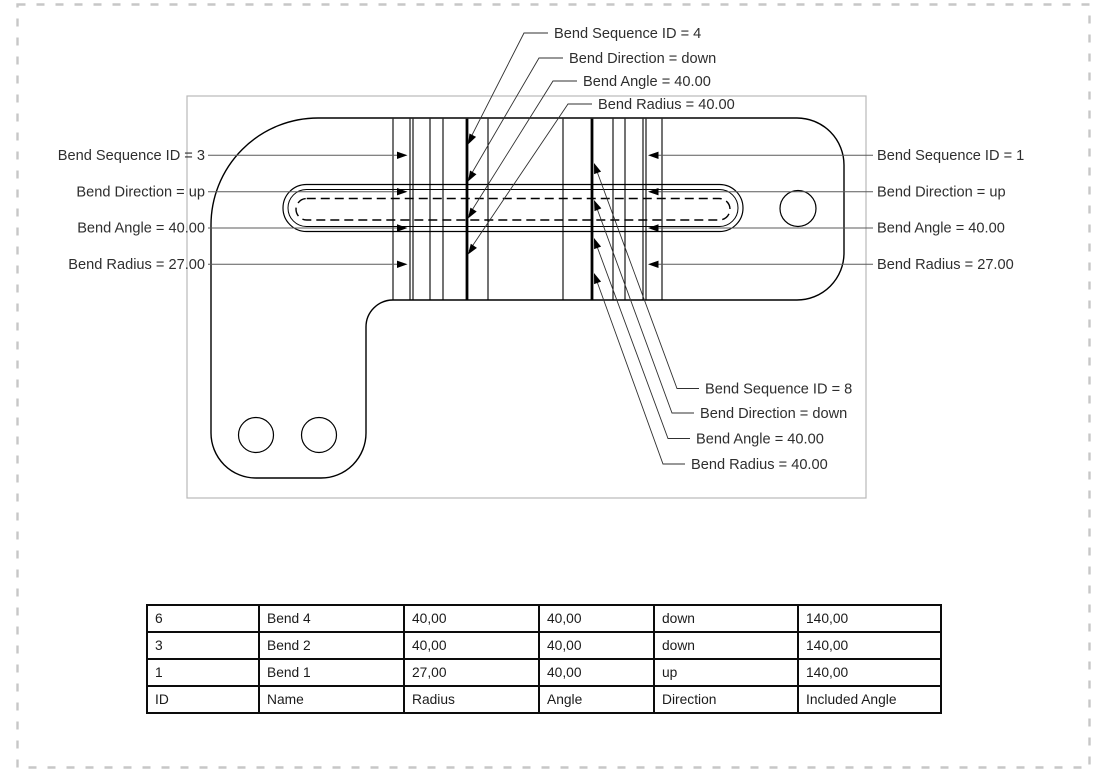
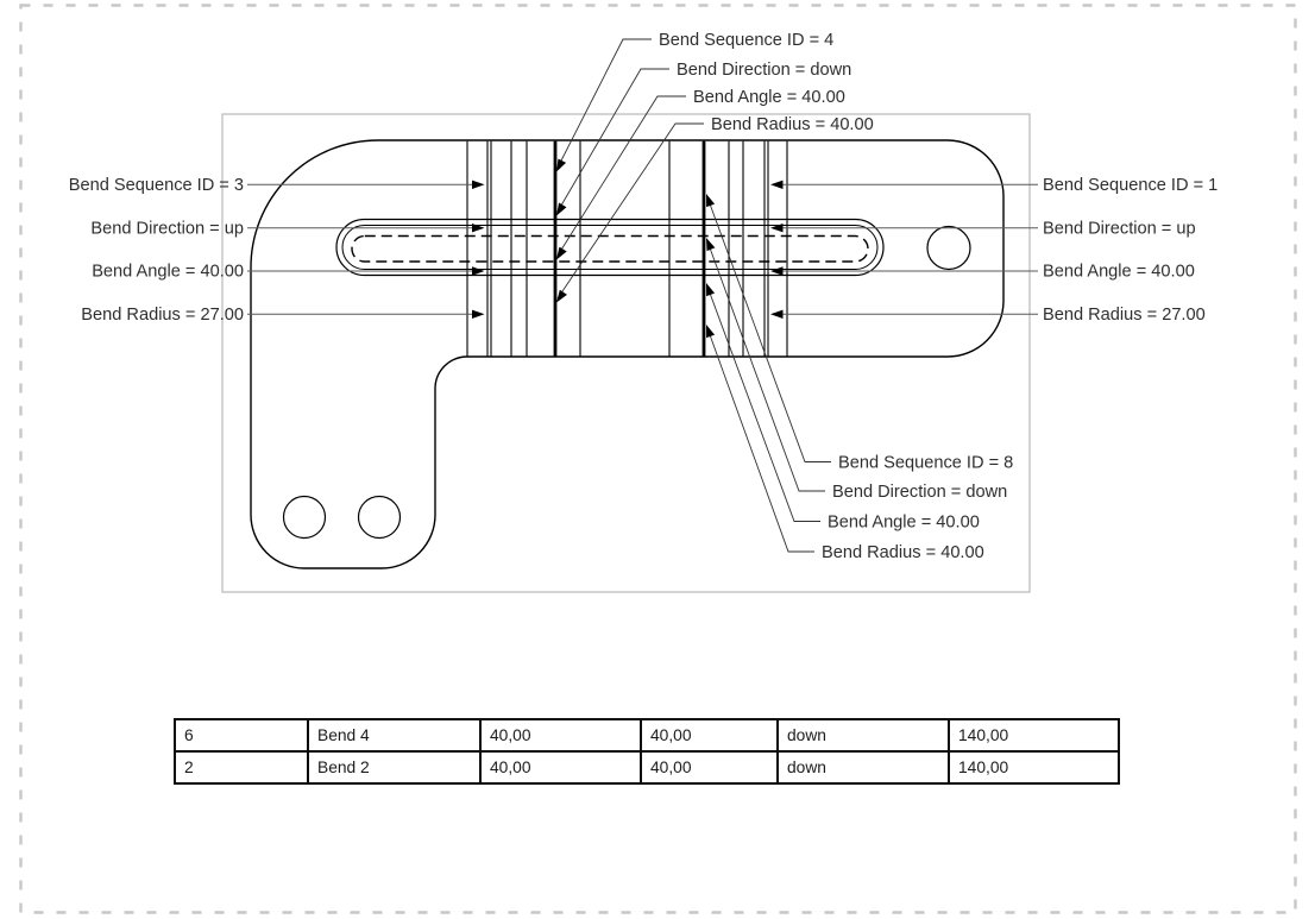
  Bend Sequence ID = 3
  Bend Direction = up
  Bend Angle = 40.00
  Bend Radius = 27.00
  Bend Sequence ID = 1
  Bend Direction = up
  Bend Angle = 40.00
  Bend Radius = 27.00
  Bend Sequence ID = 4
  Bend Direction = down
  Bend Angle = 40.00
  Bend Radius = 40.00
  Bend Sequence ID = 8
  Bend Direction = down
  Bend Angle = 40.00
  Bend Radius = 40.00
  6	Bend 4	40,00	40,00	down	140,00
- 3	Bend 2	40,00	40,00	down	140,00
+ 2	Bend 2	40,00	40,00	down	140,00
- 1	Bend 1	27,00	40,00	up	140,00
- ID	Name	Radius	Angle	Direction	Included Angle
